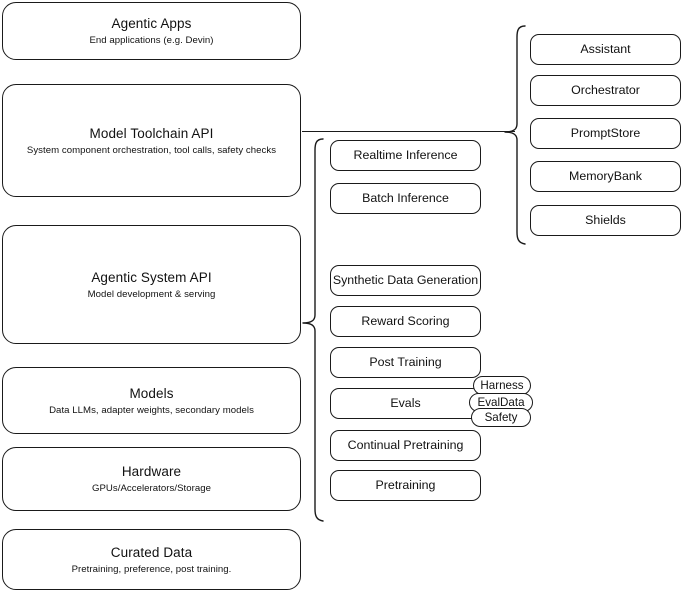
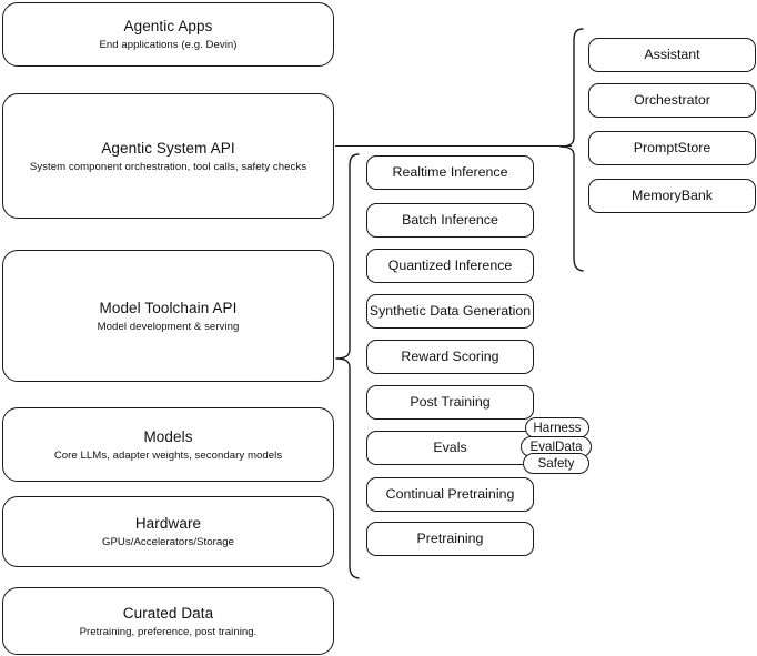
  Agentic Apps
  End applications (e.g. Devin)
- Model Toolchain API
+ Agentic System API
  System component orchestration, tool calls, safety checks
- Agentic System API
+ Model Toolchain API
  Model development & serving
  Models
- Data LLMs, adapter weights, secondary models
+ Core LLMs, adapter weights, secondary models
  Hardware
  GPUs/Accelerators/Storage
  Curated Data
  Pretraining, preference, post training.
  Realtime Inference
  Batch Inference
+ Quantized Inference
  Synthetic Data Generation
  Reward Scoring
  Post Training
  Evals
  Continual Pretraining
  Pretraining
  Harness
  EvalData
  Safety
  Assistant
  Orchestrator
  PromptStore
  MemoryBank
- Shields
